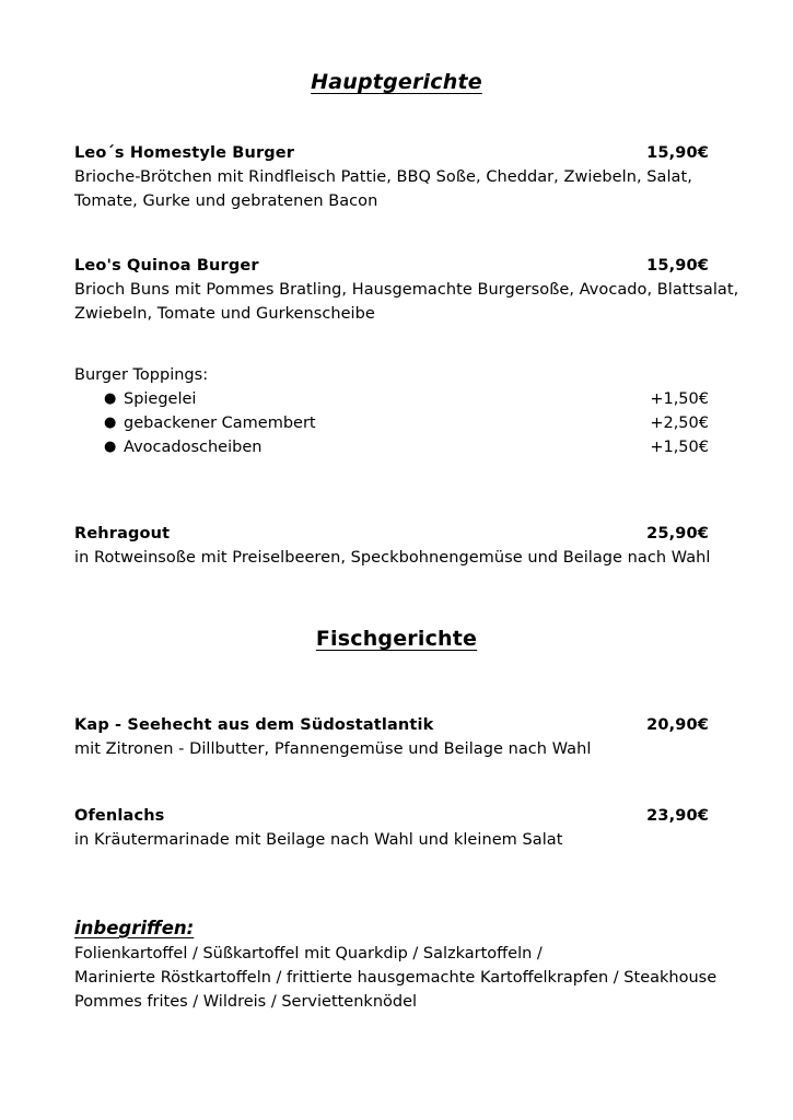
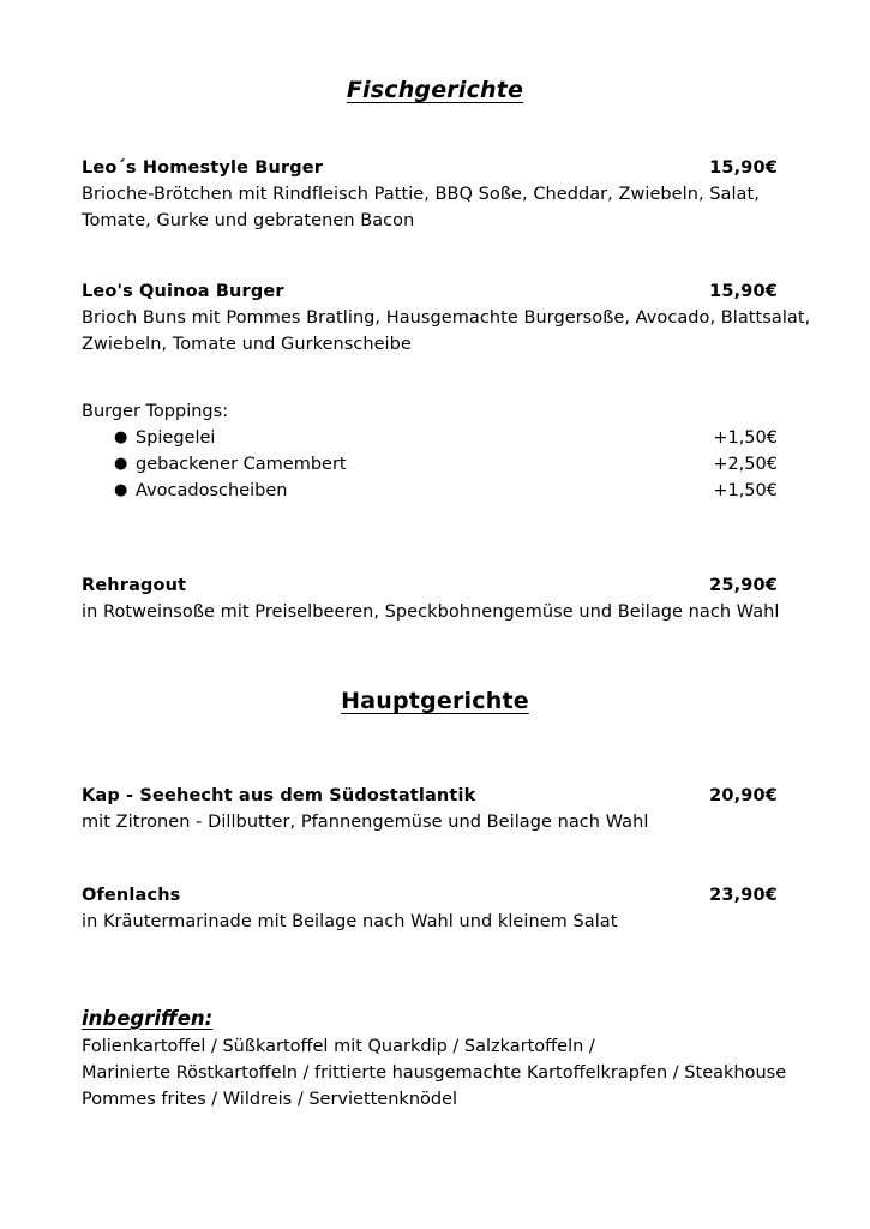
- Hauptgerichte
+ Fischgerichte
  Leo´s Homestyle Burger
  15,90€
  Brioche-Brötchen mit Rindfleisch Pattie, BBQ Soße, Cheddar, Zwiebeln, Salat,
  Tomate, Gurke und gebratenen Bacon
  Leo's Quinoa Burger
  15,90€
  Brioch Buns mit Pommes Bratling, Hausgemachte Burgersoße, Avocado, Blattsalat,
  Zwiebeln, Tomate und Gurkenscheibe
  Burger Toppings:
  ●
  Spiegelei
  +1,50€
  ●
  gebackener Camembert
  +2,50€
  ●
  Avocadoscheiben
  +1,50€
  Rehragout
  25,90€
  in Rotweinsoße mit Preiselbeeren, Speckbohnengemüse und Beilage nach Wahl
- Fischgerichte
+ Hauptgerichte
  Kap - Seehecht aus dem Südostatlantik
  20,90€
  mit Zitronen - Dillbutter, Pfannengemüse und Beilage nach Wahl
  Ofenlachs
  23,90€
  in Kräutermarinade mit Beilage nach Wahl und kleinem Salat
  inbegriffen:
  Folienkartoffel / Süßkartoffel mit Quarkdip / Salzkartoffeln /
  Marinierte Röstkartoffeln / frittierte hausgemachte Kartoffelkrapfen / Steakhouse
  Pommes frites / Wildreis / Serviettenknödel
